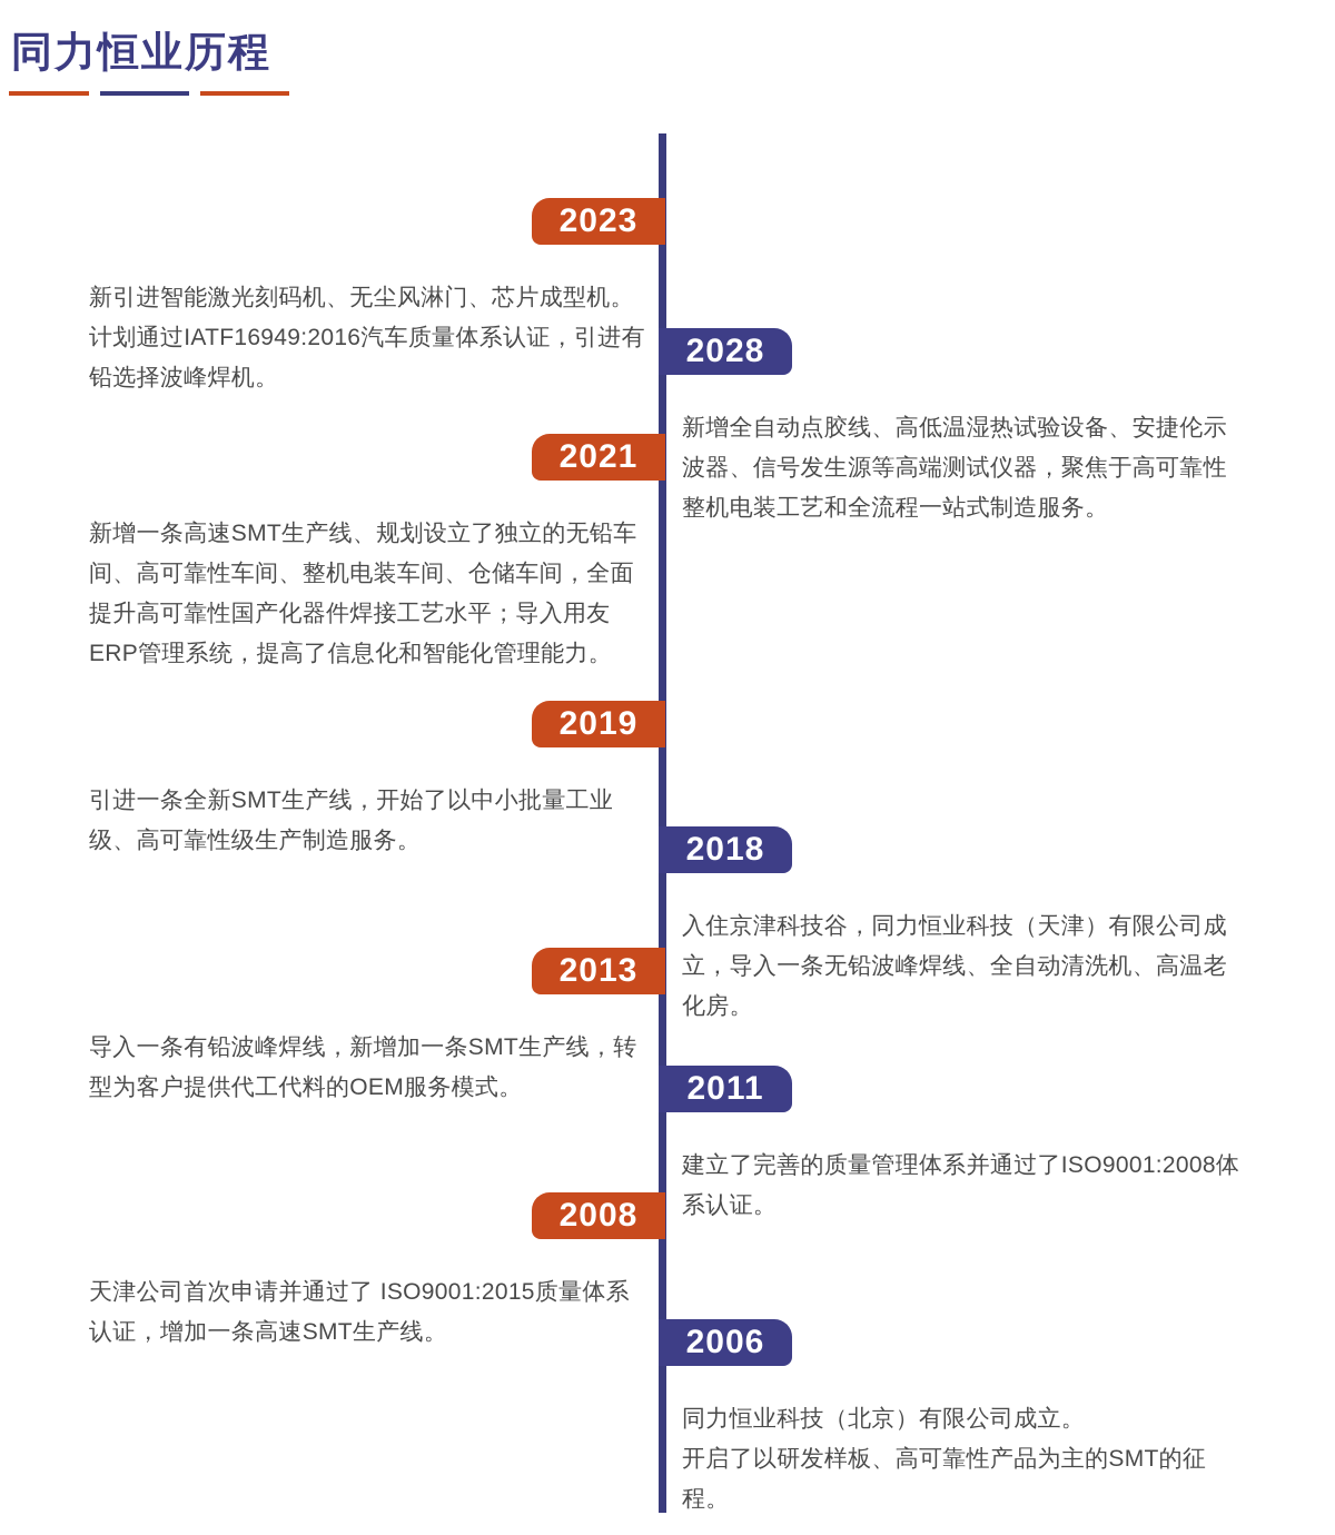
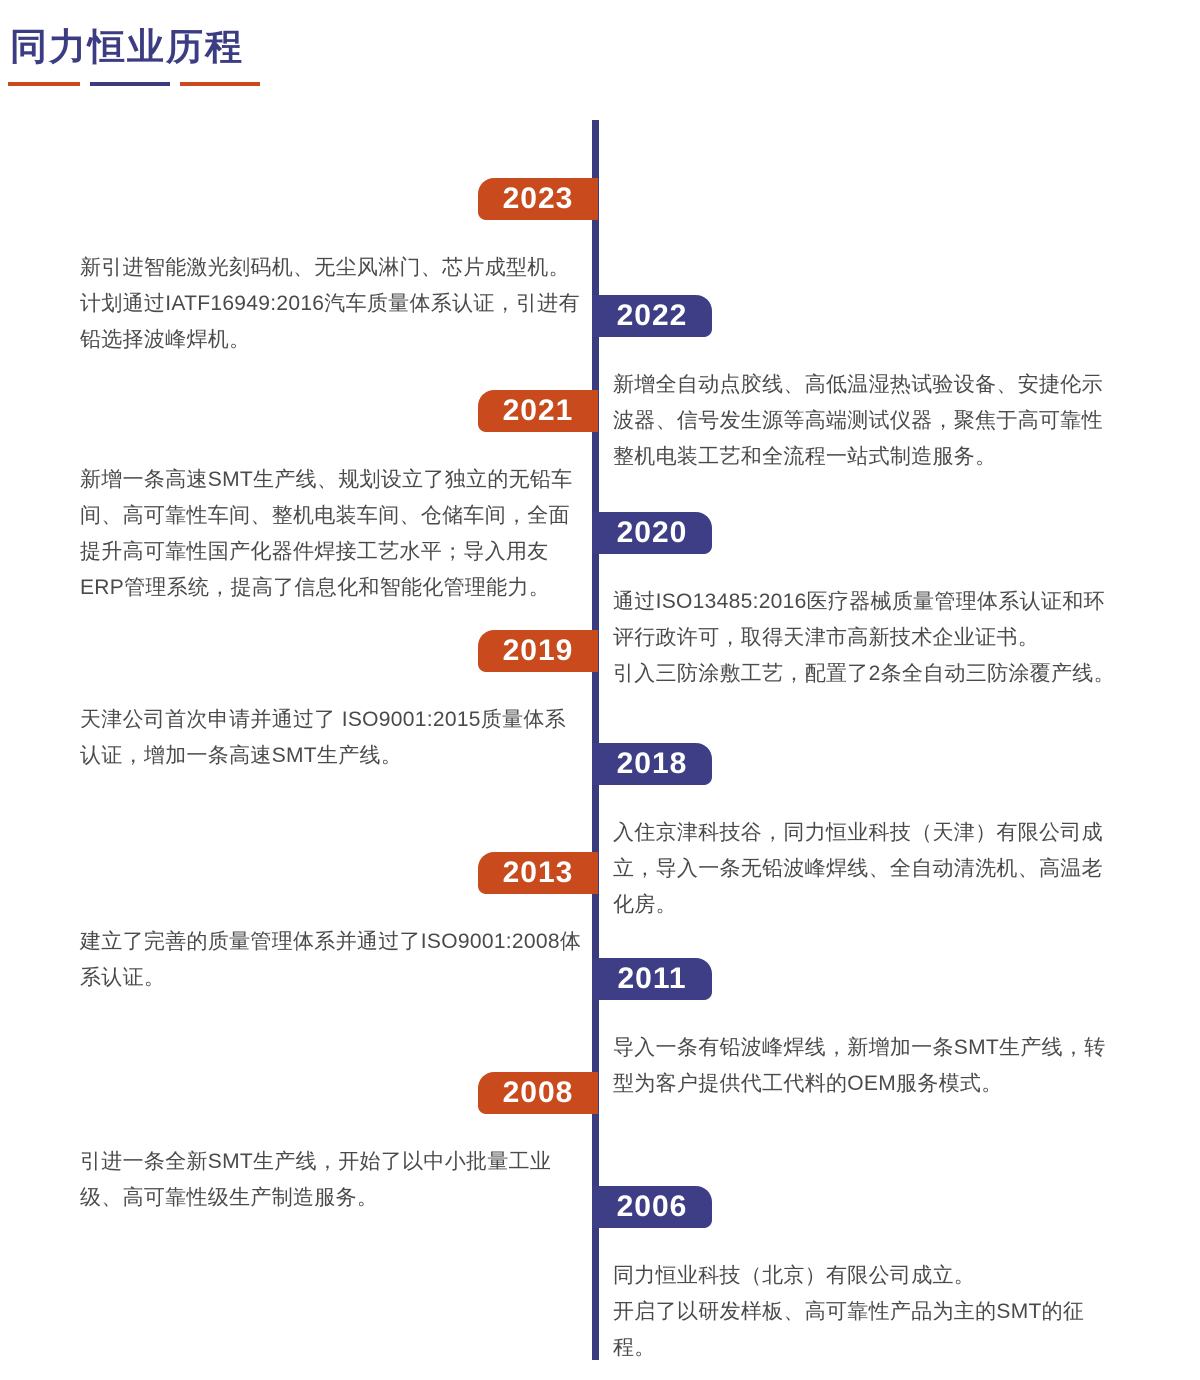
  同力恒业历程
  2023
  新引进智能激光刻码机、无尘风淋门、芯片成型机。计划通过IATF16949:2016汽车质量体系认证，引进有铅选择波峰焊机。
- 2028
+ 2022
  新增全自动点胶线、高低温湿热试验设备、安捷伦示波器、信号发生源等高端测试仪器，聚焦于高可靠性整机电装工艺和全流程一站式制造服务。
  2021
  新增一条高速SMT生产线、规划设立了独立的无铅车间、高可靠性车间、整机电装车间、仓储车间，全面提升高可靠性国产化器件焊接工艺水平；导入用友ERP管理系统，提高了信息化和智能化管理能力。
+ 2020
+ 通过ISO13485:2016医疗器械质量管理体系认证和环评行政许可，取得天津市高新技术企业证书。
+ 引入三防涂敷工艺，配置了2条全自动三防涂覆产线。
  2019
- 引进一条全新SMT生产线，开始了以中小批量工业级、高可靠性级生产制造服务。
+ 天津公司首次申请并通过了 ISO9001:2015质量体系认证，增加一条高速SMT生产线。
  2018
  入住京津科技谷，同力恒业科技（天津）有限公司成立，导入一条无铅波峰焊线、全自动清洗机、高温老化房。
  2013
- 导入一条有铅波峰焊线，新增加一条SMT生产线，转型为客户提供代工代料的OEM服务模式。
+ 建立了完善的质量管理体系并通过了ISO9001:2008体系认证。
  2011
- 建立了完善的质量管理体系并通过了ISO9001:2008体系认证。
+ 导入一条有铅波峰焊线，新增加一条SMT生产线，转型为客户提供代工代料的OEM服务模式。
  2008
- 天津公司首次申请并通过了 ISO9001:2015质量体系认证，增加一条高速SMT生产线。
+ 引进一条全新SMT生产线，开始了以中小批量工业级、高可靠性级生产制造服务。
  2006
  同力恒业科技（北京）有限公司成立。
  开启了以研发样板、高可靠性产品为主的SMT的征程。
